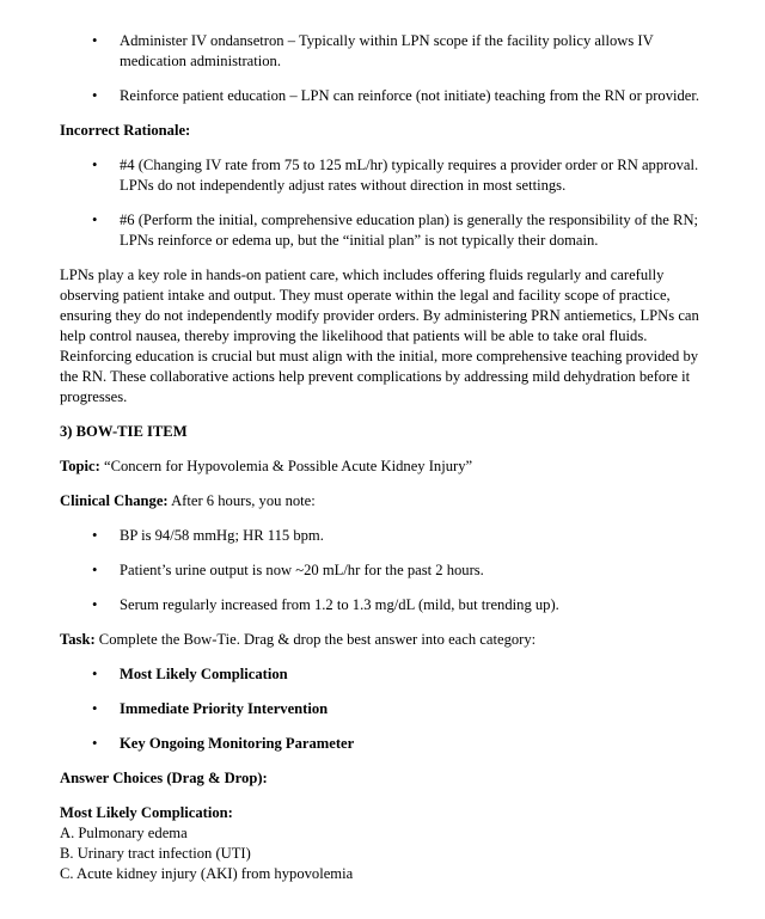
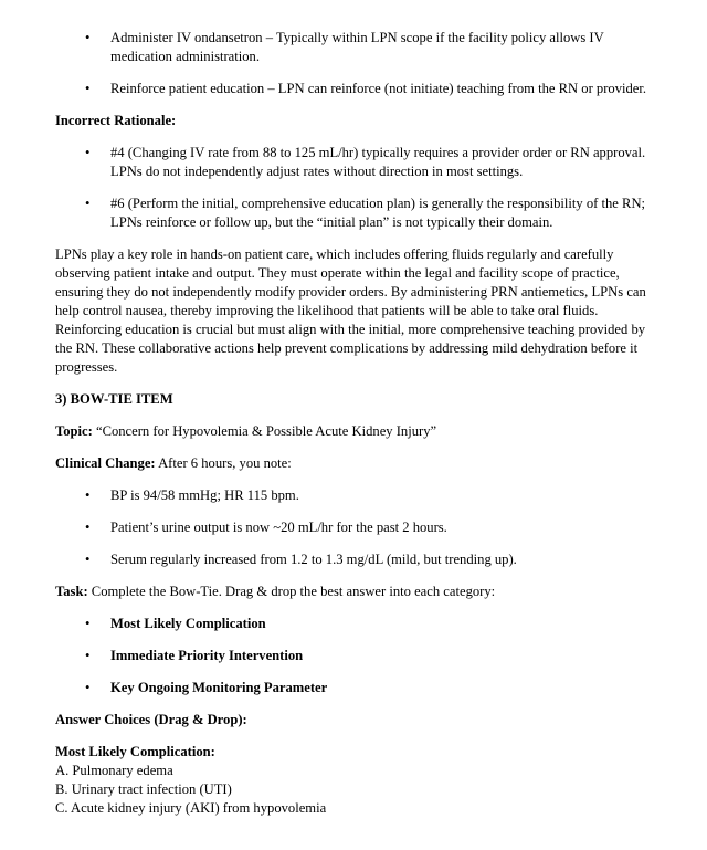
  •
  Administer IV ondansetron – Typically within LPN scope if the facility policy allows IV medication administration.
  •
  Reinforce patient education – LPN can reinforce (not initiate) teaching from the RN or provider.
  Incorrect Rationale:
  •
- #4 (Changing IV rate from 75 to 125 mL/hr) typically requires a provider order or RN approval. LPNs do not independently adjust rates without direction in most settings.
+ #4 (Changing IV rate from 88 to 125 mL/hr) typically requires a provider order or RN approval. LPNs do not independently adjust rates without direction in most settings.
  •
- #6 (Perform the initial, comprehensive education plan) is generally the responsibility of the RN; LPNs reinforce or edema up, but the “initial plan” is not typically their domain.
+ #6 (Perform the initial, comprehensive education plan) is generally the responsibility of the RN; LPNs reinforce or follow up, but the “initial plan” is not typically their domain.
  LPNs play a key role in hands-on patient care, which includes offering fluids regularly and carefully observing patient intake and output. They must operate within the legal and facility scope of practice, ensuring they do not independently modify provider orders. By administering PRN antiemetics, LPNs can help control nausea, thereby improving the likelihood that patients will be able to take oral fluids. Reinforcing education is crucial but must align with the initial, more comprehensive teaching provided by the RN. These collaborative actions help prevent complications by addressing mild dehydration before it progresses.
  3) BOW-TIE ITEM
  Topic: “Concern for Hypovolemia & Possible Acute Kidney Injury”
  Clinical Change: After 6 hours, you note:
  •
  BP is 94/58 mmHg; HR 115 bpm.
  •
  Patient’s urine output is now ~20 mL/hr for the past 2 hours.
  •
  Serum regularly increased from 1.2 to 1.3 mg/dL (mild, but trending up).
  Task: Complete the Bow-Tie. Drag & drop the best answer into each category:
  •
  Most Likely Complication
  •
  Immediate Priority Intervention
  •
  Key Ongoing Monitoring Parameter
  Answer Choices (Drag & Drop):
  Most Likely Complication:
  A. Pulmonary edema
  B. Urinary tract infection (UTI)
  C. Acute kidney injury (AKI) from hypovolemia
